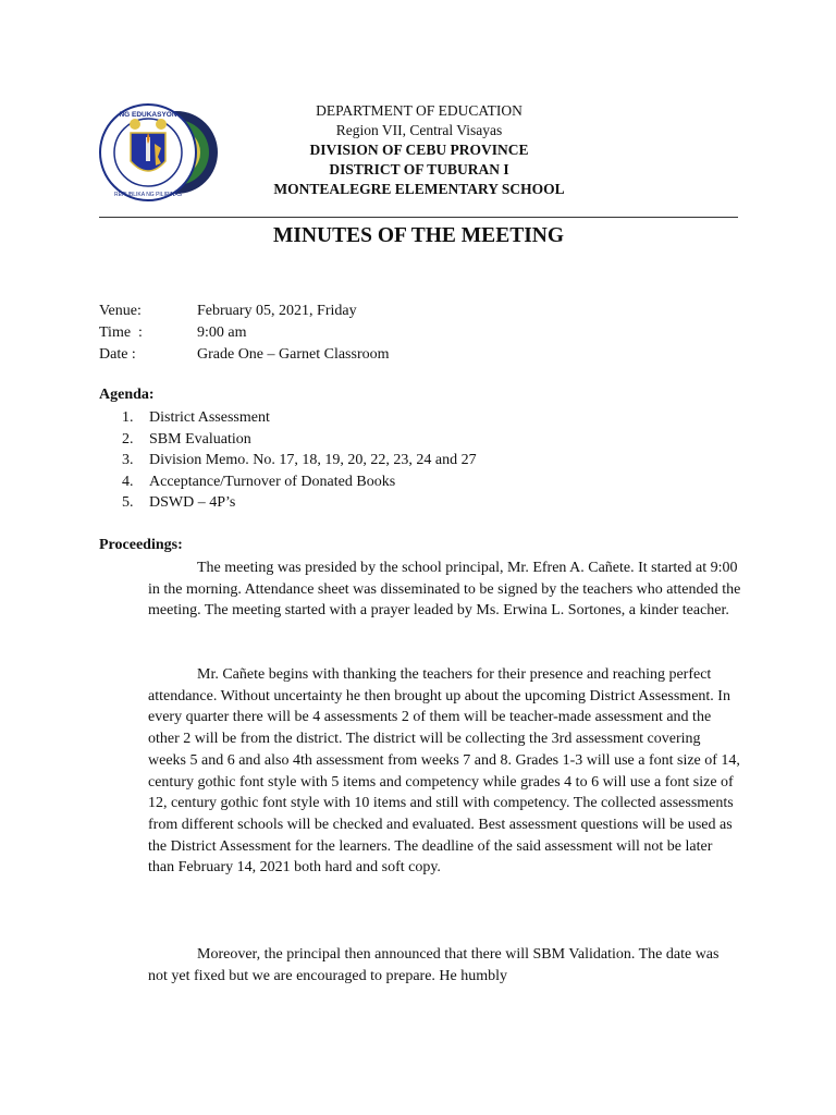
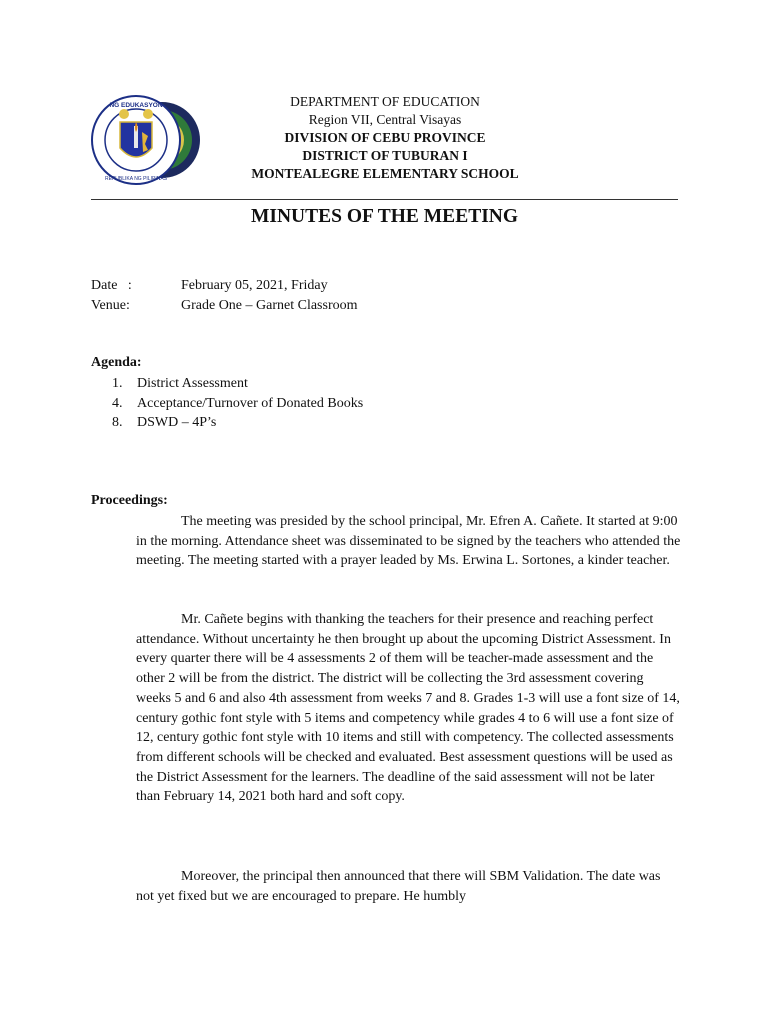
  DEPARTMENT OF EDUCATION
  Region VII, Central Visayas
  DIVISION OF CEBU PROVINCE
  DISTRICT OF TUBURAN I
  MONTEALEGRE ELEMENTARY SCHOOL
  MINUTES OF THE MEETING
- Venue:
+ Date :
  February 05, 2021, Friday
- Time :
- 9:00 am
- Date :
+ Venue:
  Grade One – Garnet Classroom
  Agenda:
  1.
  District Assessment
- 2.
- SBM Evaluation
- 3.
- Division Memo. No. 17, 18, 19, 20, 22, 23, 24 and 27
  4.
  Acceptance/Turnover of Donated Books
- 5.
+ 8.
  DSWD – 4P’s
  Proceedings:
  The meeting was presided by the school principal, Mr. Efren A. Cañete. It started at 9:00 in the morning. Attendance sheet was disseminated to be signed by the teachers who attended the meeting. The meeting started with a prayer leaded by Ms. Erwina L. Sortones, a kinder teacher.
  Mr. Cañete begins with thanking the teachers for their presence and reaching perfect attendance. Without uncertainty he then brought up about the upcoming District Assessment. In every quarter there will be 4 assessments 2 of them will be teacher-made assessment and the other 2 will be from the district. The district will be collecting the 3rd assessment covering weeks 5 and 6 and also 4th assessment from weeks 7 and 8. Grades 1-3 will use a font size of 14, century gothic font style with 5 items and competency while grades 4 to 6 will use a font size of 12, century gothic font style with 10 items and still with competency. The collected assessments from different schools will be checked and evaluated. Best assessment questions will be used as the District Assessment for the learners. The deadline of the said assessment will not be later than February 14, 2021 both hard and soft copy.
  Moreover, the principal then announced that there will SBM Validation. The date was not yet fixed but we are encouraged to prepare. He humbly
